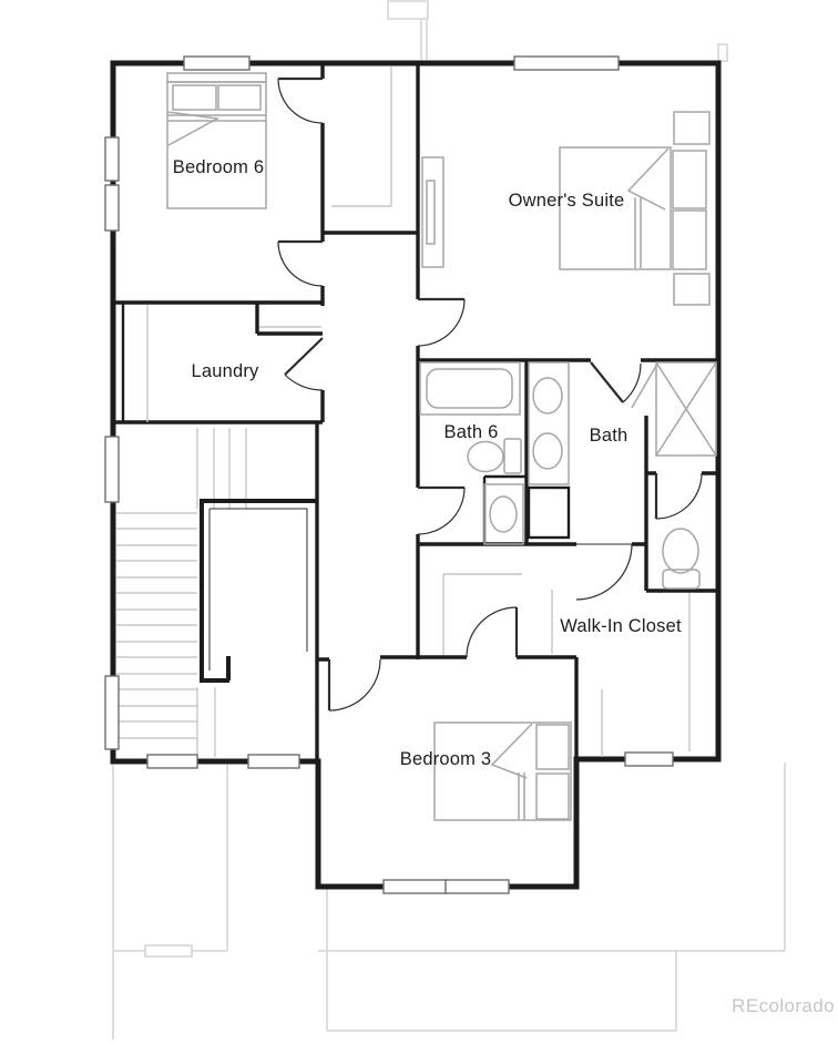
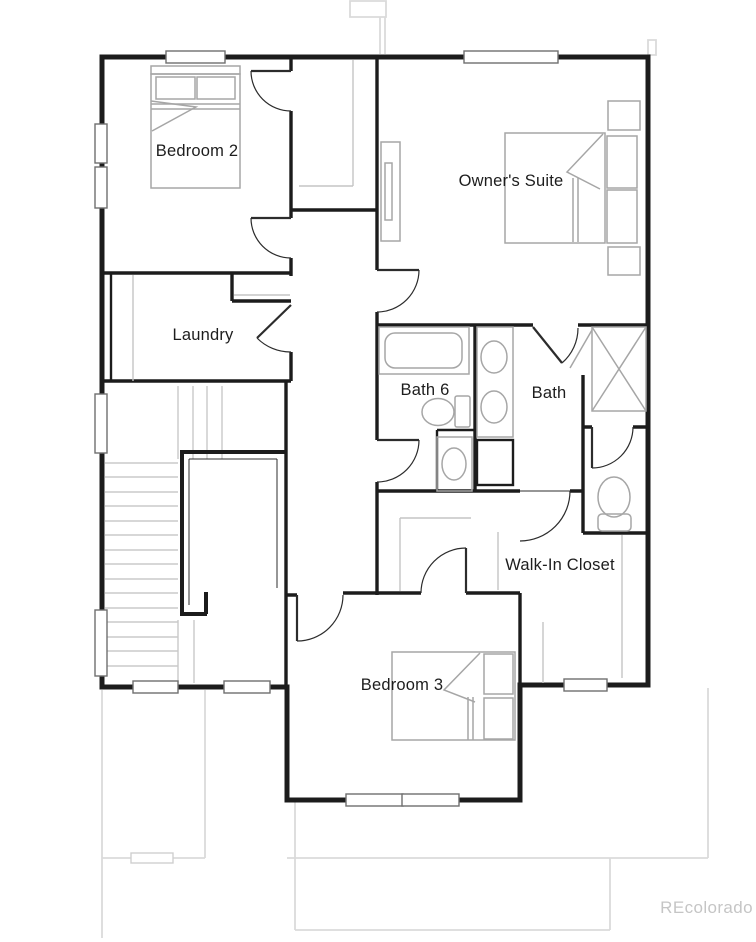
- Bedroom 6
+ Bedroom 2
  Owner's Suite
  Laundry
  Bath 6
  Bath
  Walk-In Closet
  Bedroom 3
  REcolorado
